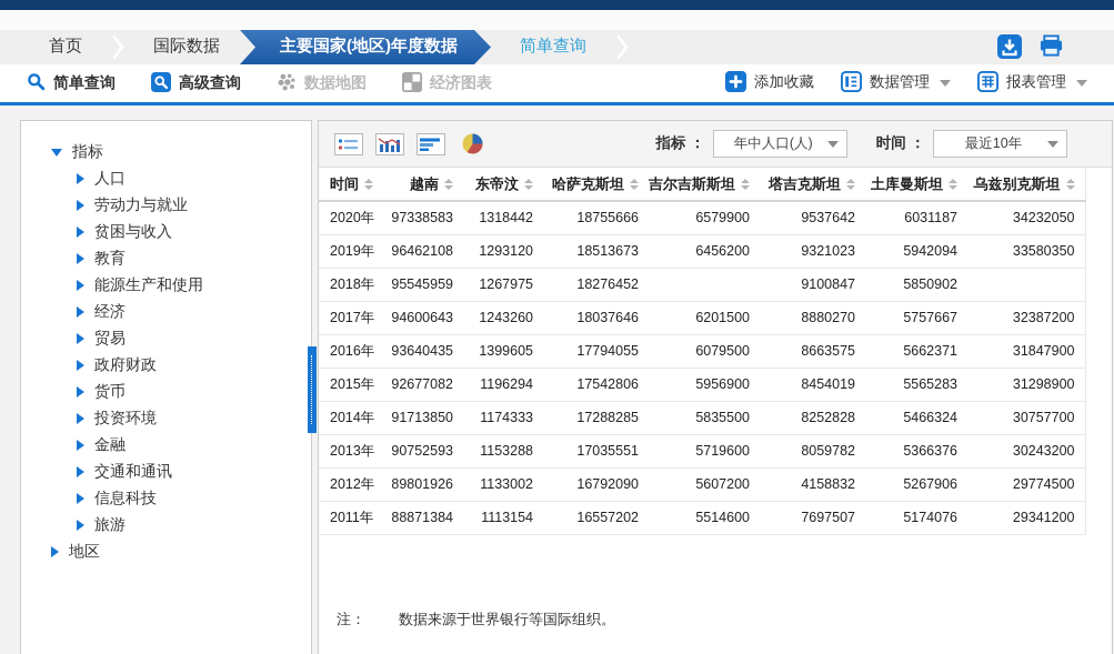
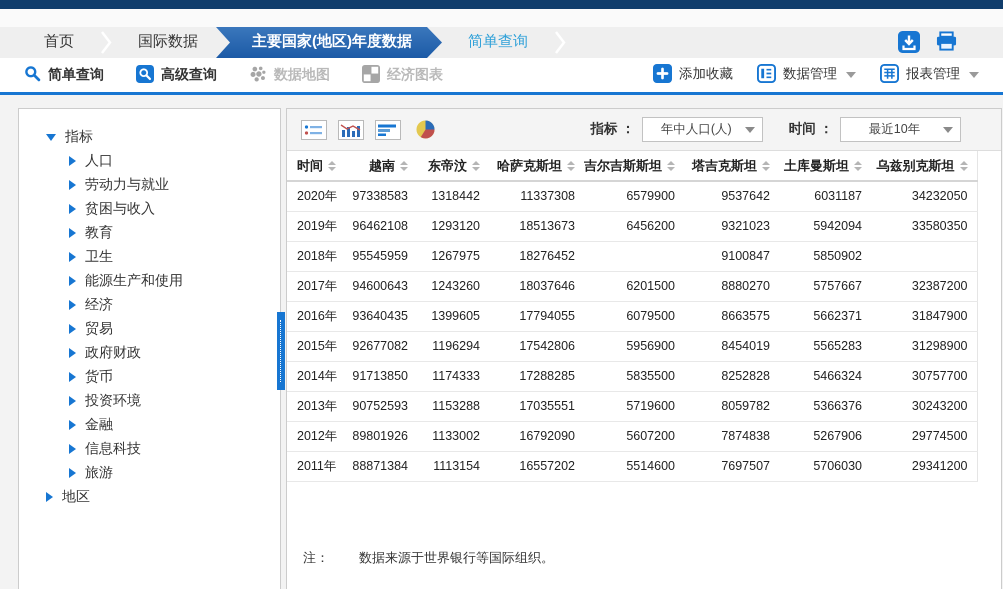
  首页
  国际数据
  主要国家(地区)年度数据
  简单查询
  简单查询
  高级查询
  数据地图
  经济图表
  添加收藏
  数据管理
  报表管理
  指标
  人口
  劳动力与就业
  贫困与收入
  教育
+ 卫生
  能源生产和使用
  经济
  贸易
  政府财政
  货币
  投资环境
  金融
- 交通和通讯
  信息科技
  旅游
  地区
  指标 ：
  年中人口(人)
  时间 ：
  最近10年
  时间	越南	东帝汶	哈萨克斯坦	吉尔吉斯斯坦	塔吉克斯坦	土库曼斯坦	乌兹别克斯坦
- 2020年	97338583	1318442	18755666	6579900	9537642	6031187	34232050
+ 2020年	97338583	1318442	11337308	6579900	9537642	6031187	34232050
  2019年	96462108	1293120	18513673	6456200	9321023	5942094	33580350
  2018年	95545959	1267975	18276452		9100847	5850902
  2017年	94600643	1243260	18037646	6201500	8880270	5757667	32387200
  2016年	93640435	1399605	17794055	6079500	8663575	5662371	31847900
  2015年	92677082	1196294	17542806	5956900	8454019	5565283	31298900
  2014年	91713850	1174333	17288285	5835500	8252828	5466324	30757700
  2013年	90752593	1153288	17035551	5719600	8059782	5366376	30243200
- 2012年	89801926	1133002	16792090	5607200	4158832	5267906	29774500
+ 2012年	89801926	1133002	16792090	5607200	7874838	5267906	29774500
- 2011年	88871384	1113154	16557202	5514600	7697507	5174076	29341200
+ 2011年	88871384	1113154	16557202	5514600	7697507	5706030	29341200
  注： 数据来源于世界银行等国际组织。
